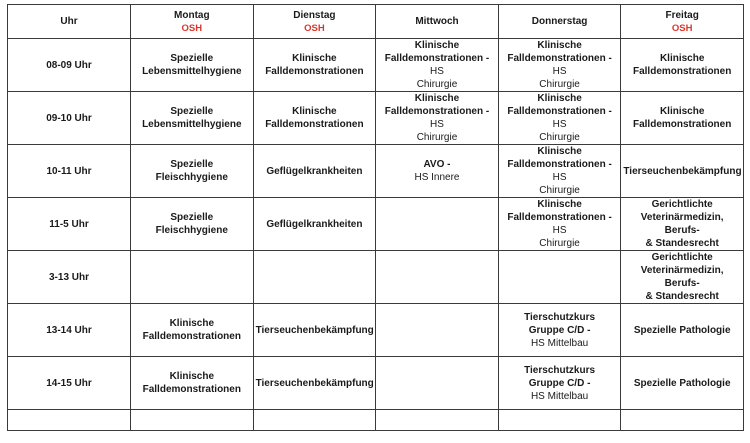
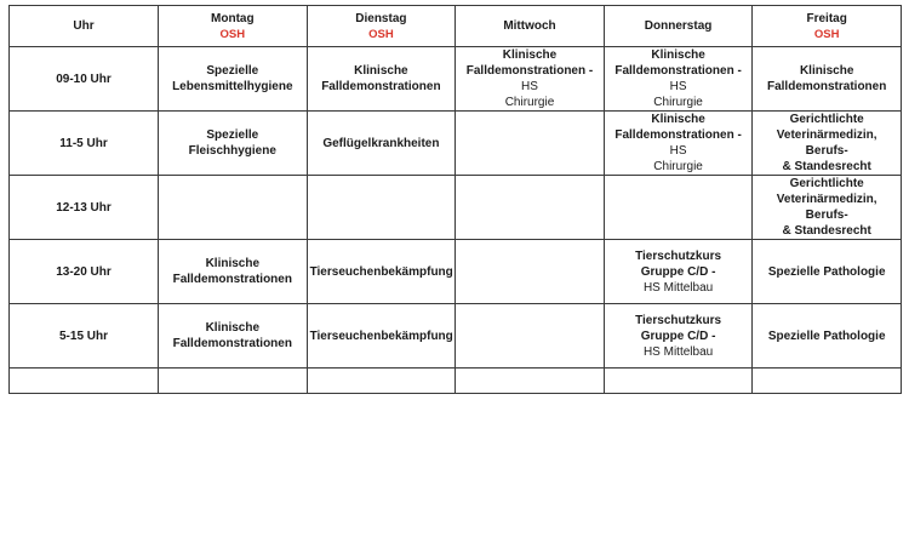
  Uhr	Montag OSH	Dienstag OSH	Mittwoch	Donnerstag	Freitag OSH
- 08-09 Uhr	SpezielleLebensmittelhygiene	KlinischeFalldemonstrationen	KlinischeFalldemonstrationen - HSChirurgie	KlinischeFalldemonstrationen - HSChirurgie	KlinischeFalldemonstrationen
  09-10 Uhr	SpezielleLebensmittelhygiene	KlinischeFalldemonstrationen	KlinischeFalldemonstrationen - HSChirurgie	KlinischeFalldemonstrationen - HSChirurgie	KlinischeFalldemonstrationen
- 10-11 Uhr	Spezielle Fleischhygiene	Geflügelkrankheiten	AVO -HS Innere	KlinischeFalldemonstrationen - HSChirurgie	Tierseuchenbekämpfung
  11-5 Uhr	Spezielle Fleischhygiene	Geflügelkrankheiten		KlinischeFalldemonstrationen - HSChirurgie	GerichtlichteVeterinärmedizin, Berufs-& Standesrecht
- 3-13 Uhr					GerichtlichteVeterinärmedizin, Berufs-& Standesrecht
+ 12-13 Uhr					GerichtlichteVeterinärmedizin, Berufs-& Standesrecht
- 13-14 Uhr	KlinischeFalldemonstrationen	Tierseuchenbekämpfung		TierschutzkursGruppe C/D -HS Mittelbau	Spezielle Pathologie
+ 13-20 Uhr	KlinischeFalldemonstrationen	Tierseuchenbekämpfung		TierschutzkursGruppe C/D -HS Mittelbau	Spezielle Pathologie
- 14-15 Uhr	KlinischeFalldemonstrationen	Tierseuchenbekämpfung		TierschutzkursGruppe C/D -HS Mittelbau	Spezielle Pathologie
+ 5-15 Uhr	KlinischeFalldemonstrationen	Tierseuchenbekämpfung		TierschutzkursGruppe C/D -HS Mittelbau	Spezielle Pathologie
